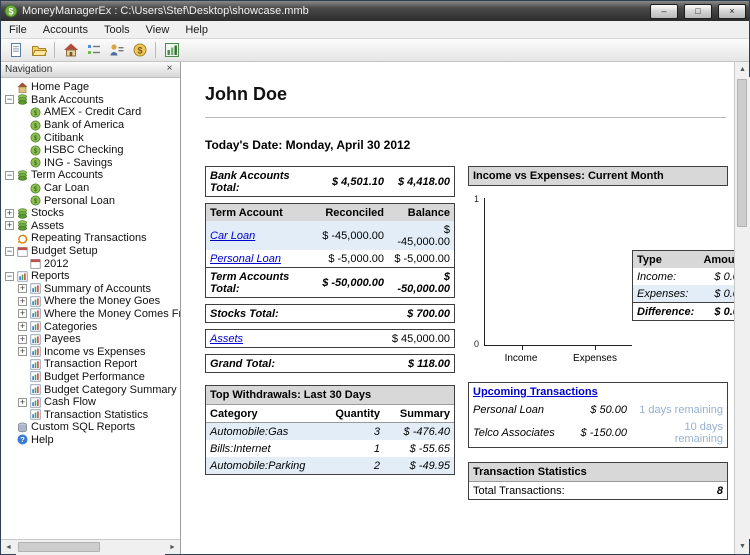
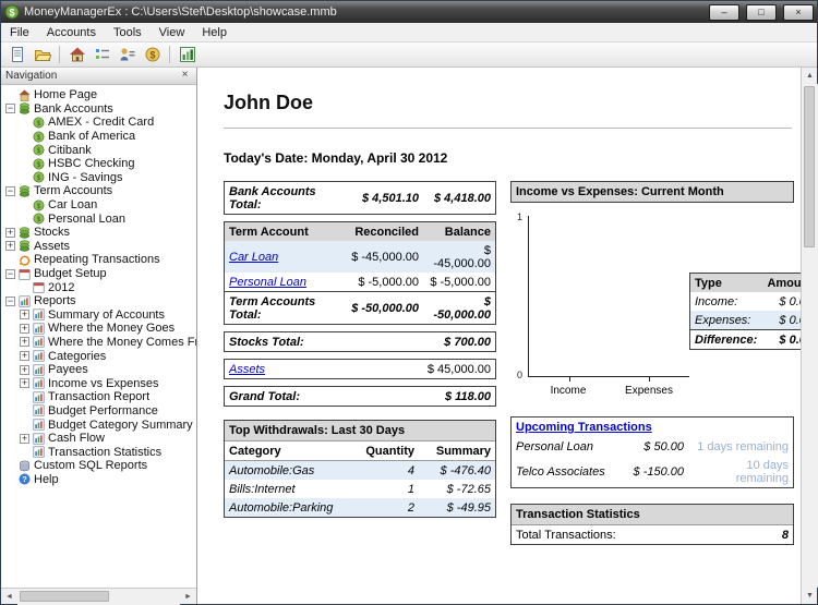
  $
  MoneyManagerEx : C:\Users\Stef\Desktop\showcase.mmb
  –
  □
  ×
  File
  Accounts
  Tools
  View
  Help
  $
  Navigation
  ×
  Home Page
  −
  Bank Accounts
  AMEX - Credit Card
  Bank of America
  Citibank
  HSBC Checking
  ING - Savings
  −
  Term Accounts
  Car Loan
  Personal Loan
  +
  Stocks
  +
  Assets
  Repeating Transactions
  −
  Budget Setup
  2012
  −
  Reports
  +
  Summary of Accounts
  +
  Where the Money Goes
  +
  Where the Money Comes F
  +
  Categories
  +
  Payees
  +
  Income vs Expenses
  Transaction Report
  Budget Performance
  Budget Category Summary
  +
  Cash Flow
  Transaction Statistics
  Custom SQL Reports
  ?
  Help
  John Doe
  Today's Date: Monday, April 30 2012
  Bank Accounts Total:	$ 4,501.10	$ 4,418.00
  Term Account	Reconciled	Balance
  Car Loan	$ -45,000.00	$ -45,000.00
  Personal Loan	$ -5,000.00	$ -5,000.00
  Term Accounts Total:	$ -50,000.00	$ -50,000.00
  Stocks Total:	$ 700.00
  Assets	$ 45,000.00
  Grand Total:	$ 118.00
  Top Withdrawals: Last 30 Days
  Category	Quantity	Summary
- Automobile:Gas	3	$ -476.40
+ Automobile:Gas	4	$ -476.40
- Bills:Internet	1	$ -55.65
+ Bills:Internet	1	$ -72.65
  Automobile:Parking	2	$ -49.95
  Income vs Expenses: Current Month
  1
  0
  Income
  Expenses
  Type	Amou
  Income:	$ 0.
  Expenses:	$ 0.
  Difference:	$ 0.
  Upcoming Transactions
  Personal Loan	$ 50.00	1 days remaining
  Telco Associates	$ -150.00	10 days remaining
  Transaction Statistics
  Total Transactions:	8
